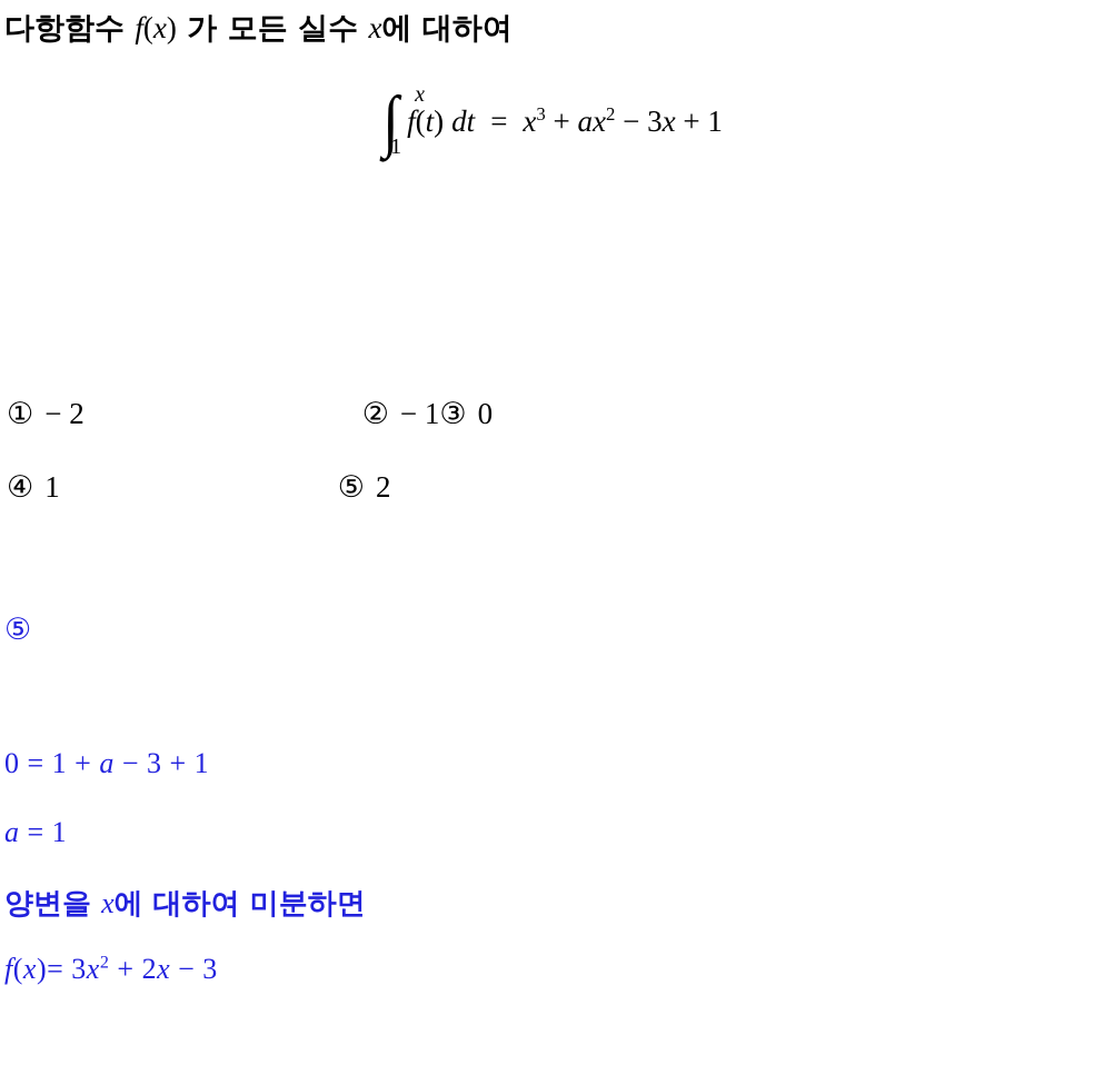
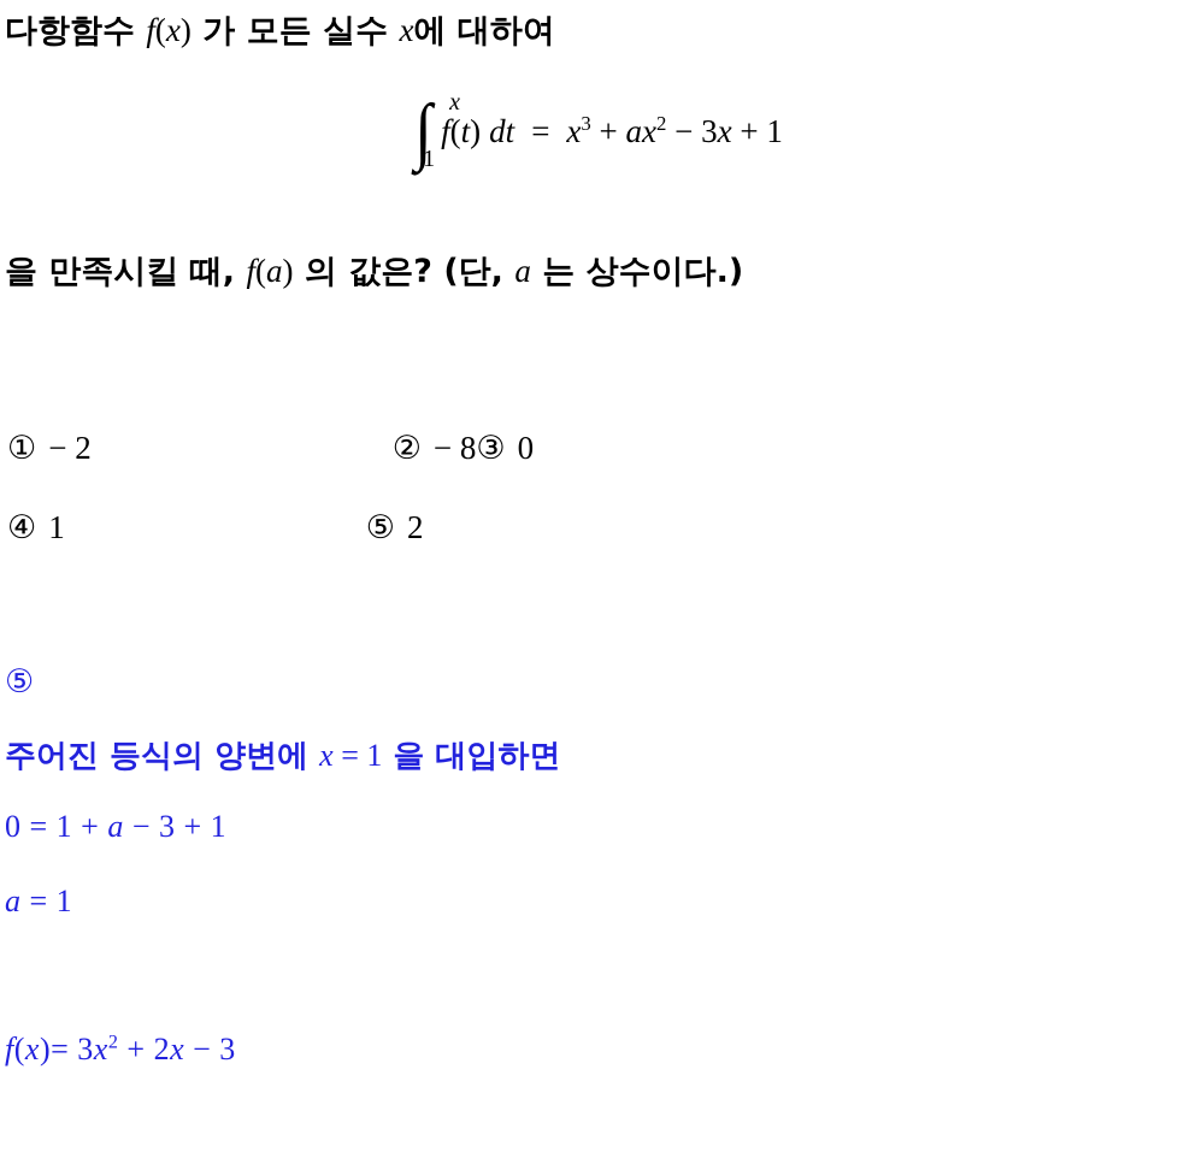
  다항함수 f(x) 가 모든 실수 x에 대하여
  ∫
  x
  1
  f(t) dt = x3 + ax2 − 3x + 1
+ 을 만족시킬 때, f(a) 의 값은? (단, a 는 상수이다.)
- ① − 2 ② − 1③ 0
+ ① − 2 ② − 8③ 0
  ④ 1 ⑤ 2
  ⑤
+ 주어진 등식의 양변에 x = 1 을 대입하면
  0 = 1 + a − 3 + 1
  a = 1
- 양변을 x에 대하여 미분하면
  f(x)= 3x2 + 2x − 3
